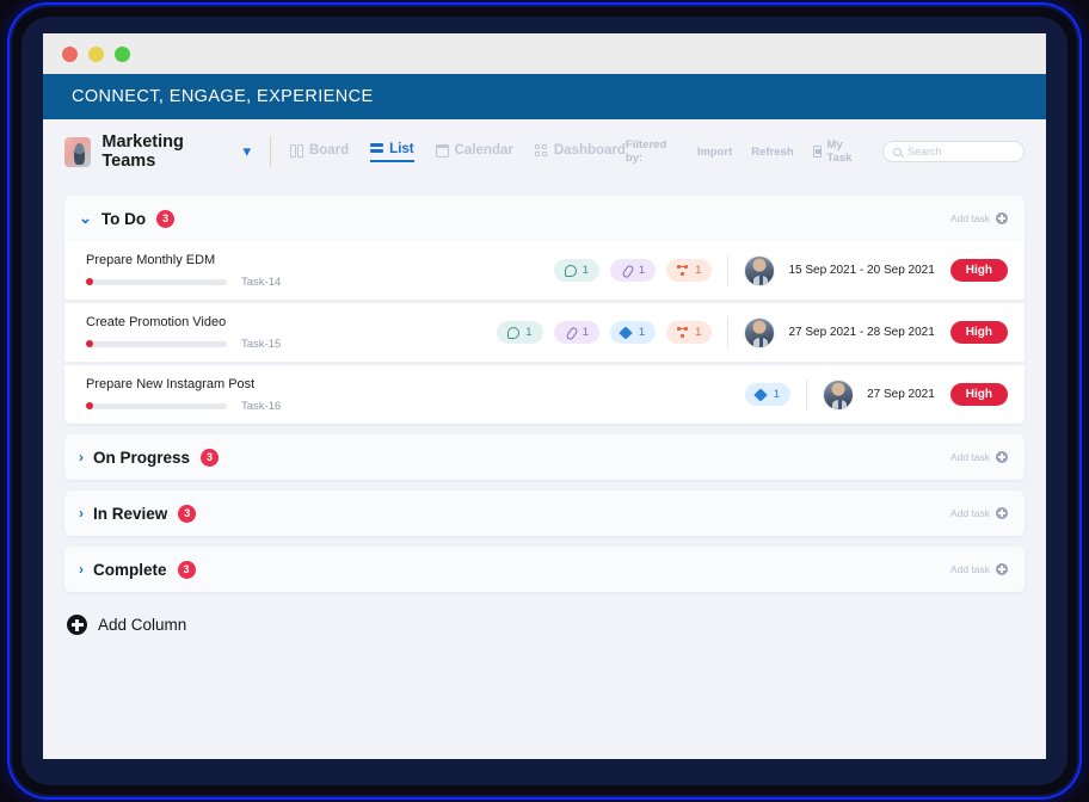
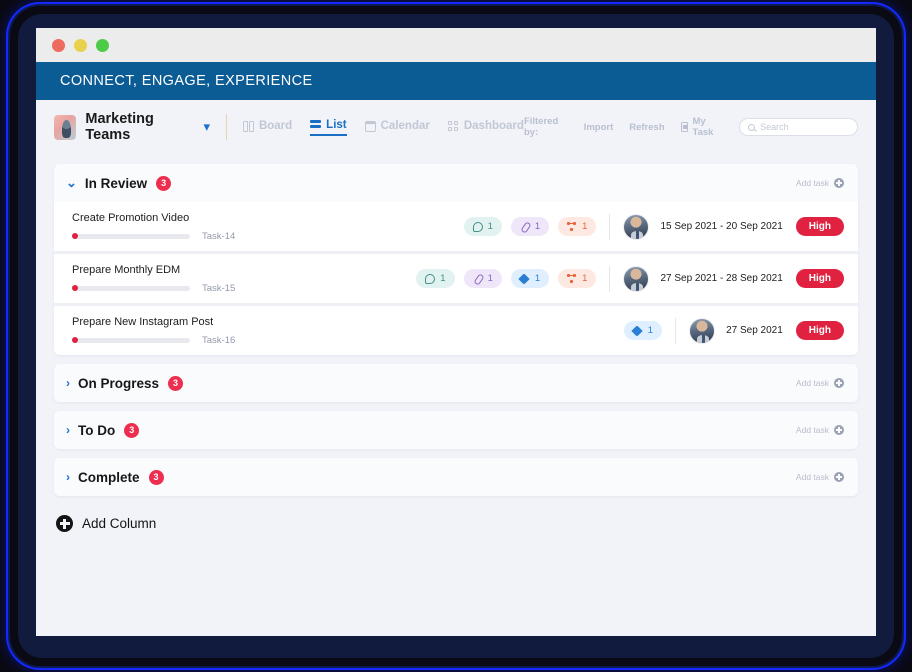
  CONNECT, ENGAGE, EXPERIENCE
  Marketing Teams
  ▾
  Board
  List
  Calendar
  Dashboard
  Filtered by:
  Import
  Refresh
  My Task
  Search
  ⌄
- To Do
+ In Review
  3
  Add task
- Prepare Monthly EDM
+ Create Promotion Video
  Task-14
  1
  1
  1
  15 Sep 2021 - 20 Sep 2021
  High
- Create Promotion Video
+ Prepare Monthly EDM
  Task-15
  1
  1
  1
  1
  27 Sep 2021 - 28 Sep 2021
  High
  Prepare New Instagram Post
  Task-16
  1
  27 Sep 2021
  High
  ›
  On Progress
  3
  Add task
  ›
- In Review
+ To Do
  3
  Add task
  ›
  Complete
  3
  Add task
  Add Column
